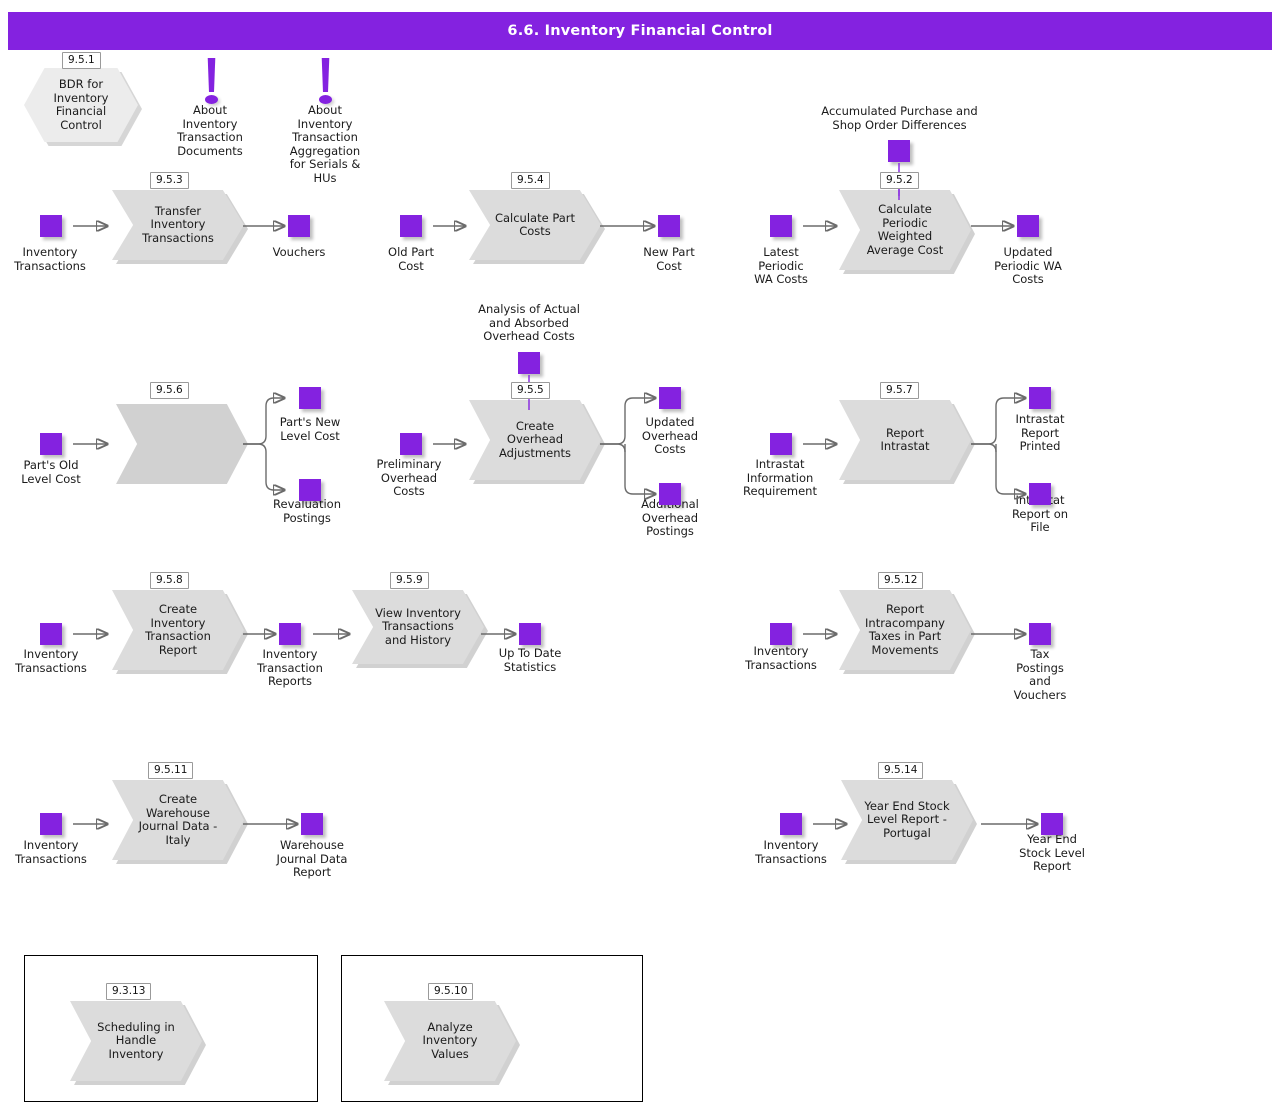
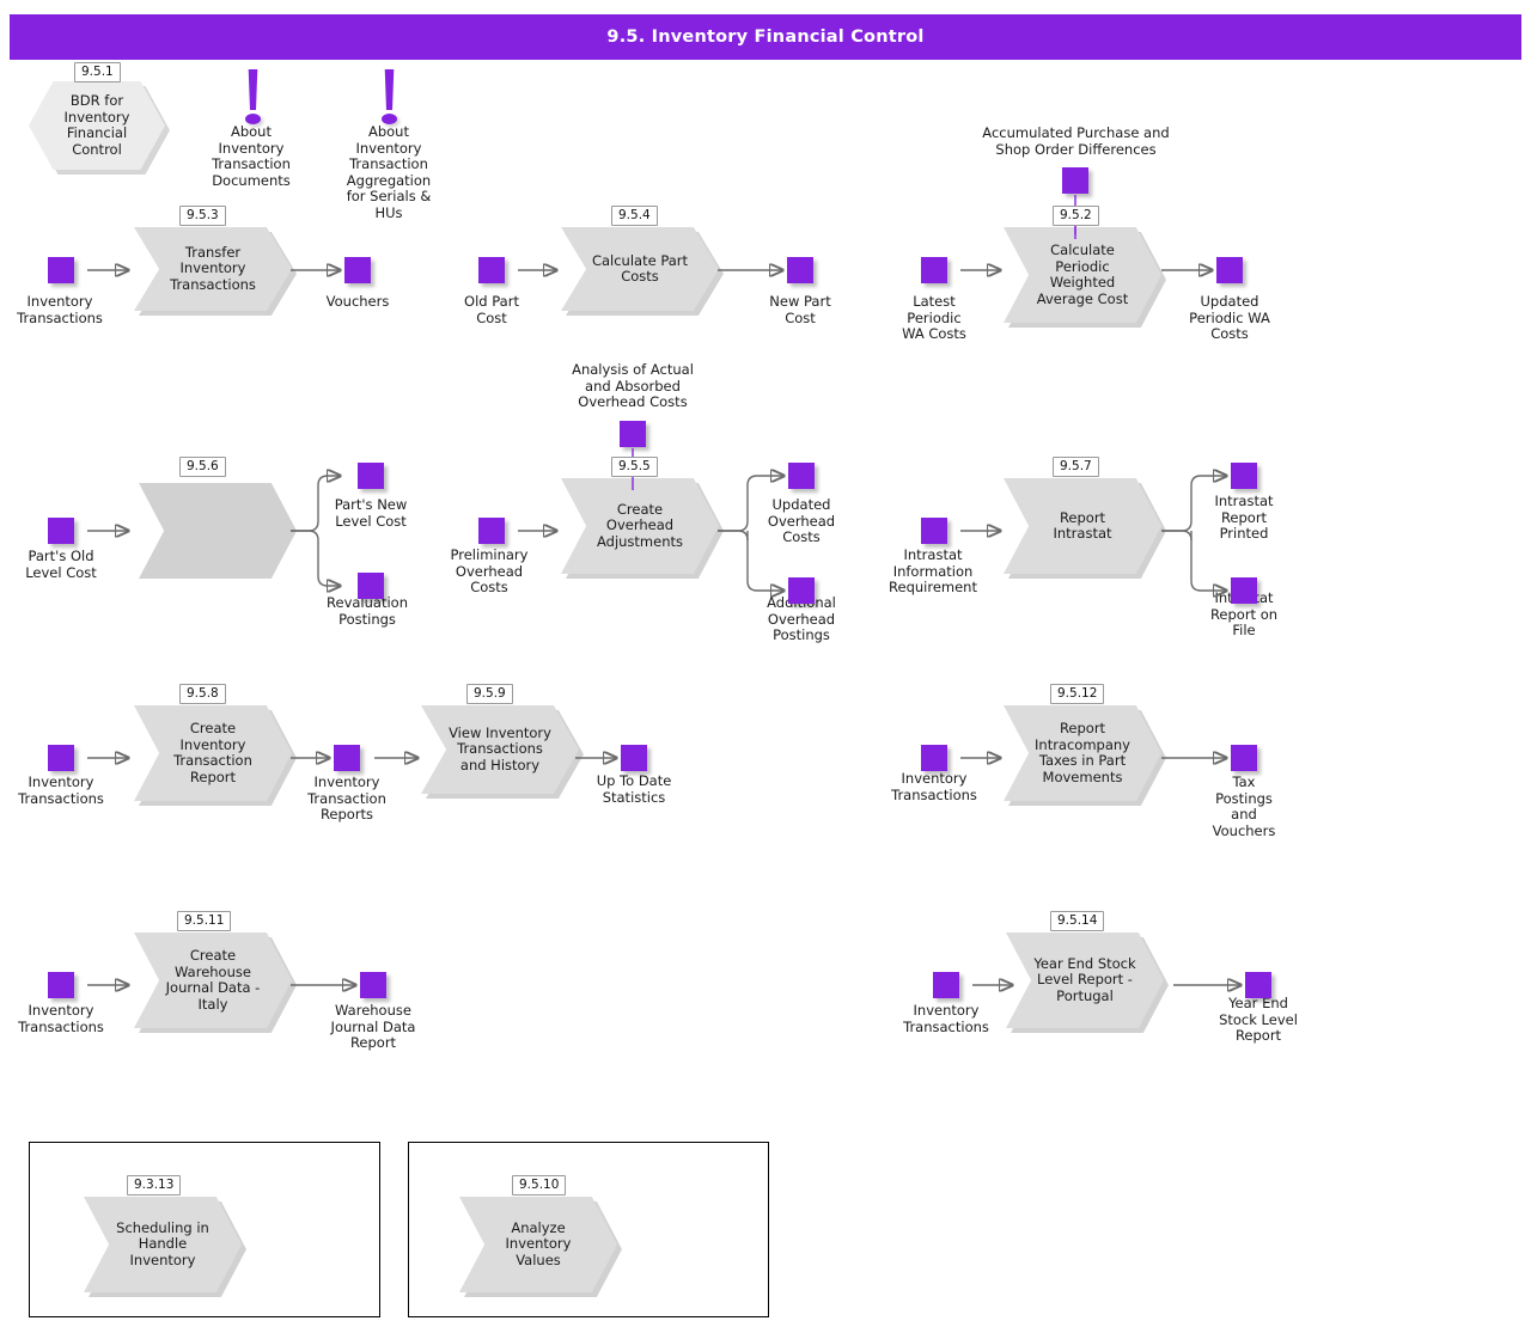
- 6.6. Inventory Financial Control
+ 9.5. Inventory Financial Control
  9.5.1
  BDR for
  Inventory
  Financial
  Control
  About
  Inventory
  Transaction
  Documents
  About
  Inventory
  Transaction
  Aggregation
  for Serials &
  HUs
  Inventory
  Transactions
  9.5.3
  Transfer
  Inventory
  Transactions
  Vouchers
  Old Part
  Cost
  9.5.4
  Calculate Part
  Costs
  New Part
  Cost
  Accumulated Purchase and
  Shop Order Differences
  9.5.2
  Calculate
  Periodic
  Weighted
  Average Cost
  Latest
  Periodic
  WA Costs
  Updated
  Periodic WA
  Costs
  Part's Old
  Level Cost
  9.5.6
  Part's New
  Level Cost
  Revaluation
  Postings
  Analysis of Actual
  and Absorbed
  Overhead Costs
  9.5.5
  Create
  Overhead
  Adjustments
  Preliminary
  Overhead
  Costs
  Updated
  Overhead
  Costs
  Overhead
  Postings
  Intrastat
  Information
  Requirement
  9.5.7
  Report
  Intrastat
  Intrastat
  Report
  Printed
  Report on
  File
  Inventory
  Transactions
  9.5.8
  Create
  Inventory
  Transaction
  Report
  Inventory
  Transaction
  Reports
  9.5.9
  View Inventory
  Transactions
  and History
  Up To Date
  Statistics
  Inventory
  Transactions
  9.5.12
  Report
  Intracompany
  Taxes in Part
  Movements
  Tax
  Postings
  and
  Vouchers
  Inventory
  Transactions
  9.5.11
  Create
  Warehouse
  Journal Data -
  Italy
  Warehouse
  Journal Data
  Report
  Inventory
  Transactions
  9.5.14
  Year End Stock
  Level Report -
  Portugal
  Year End
  Stock Level
  Report
  9.3.13
  Scheduling in
  Handle
  Inventory
  9.5.10
  Analyze
  Inventory
  Values
